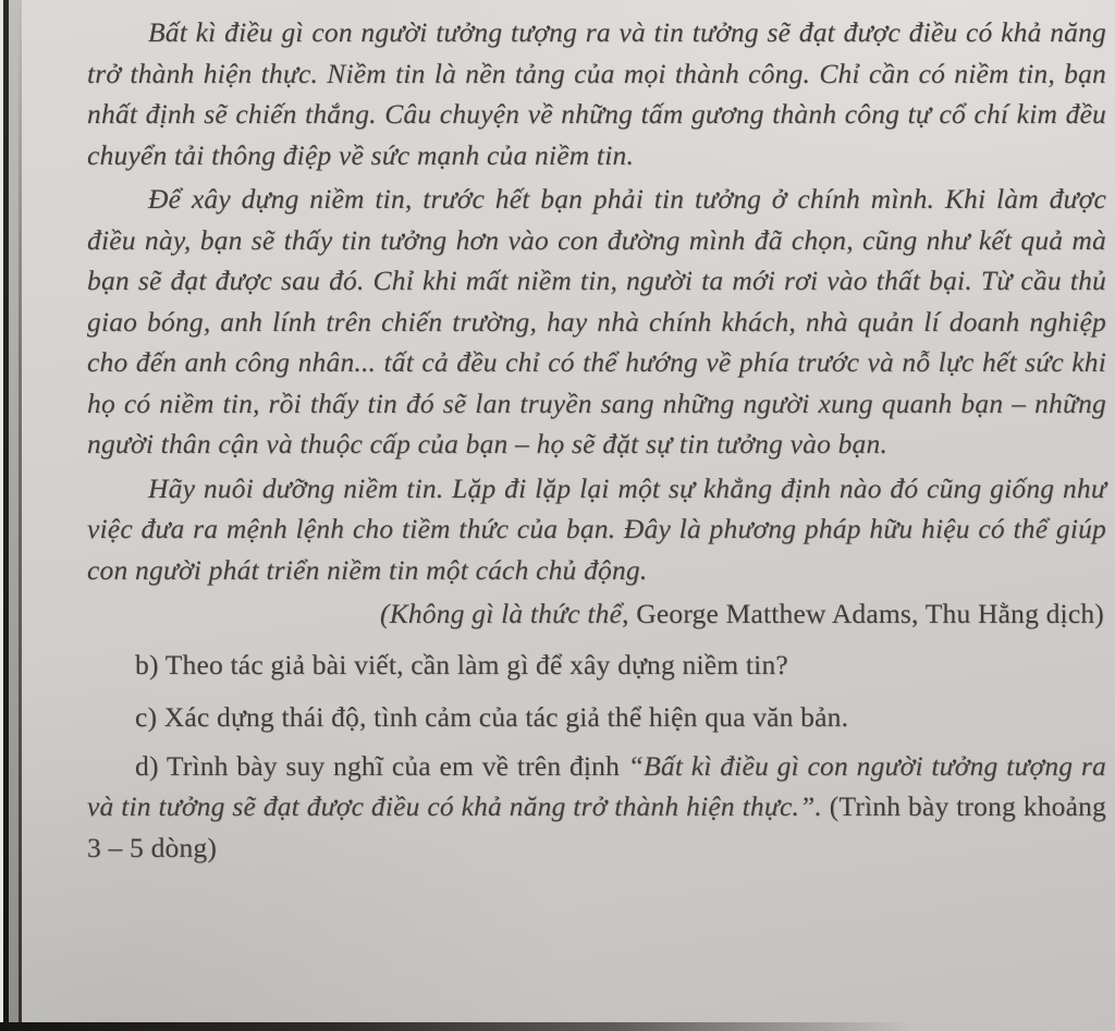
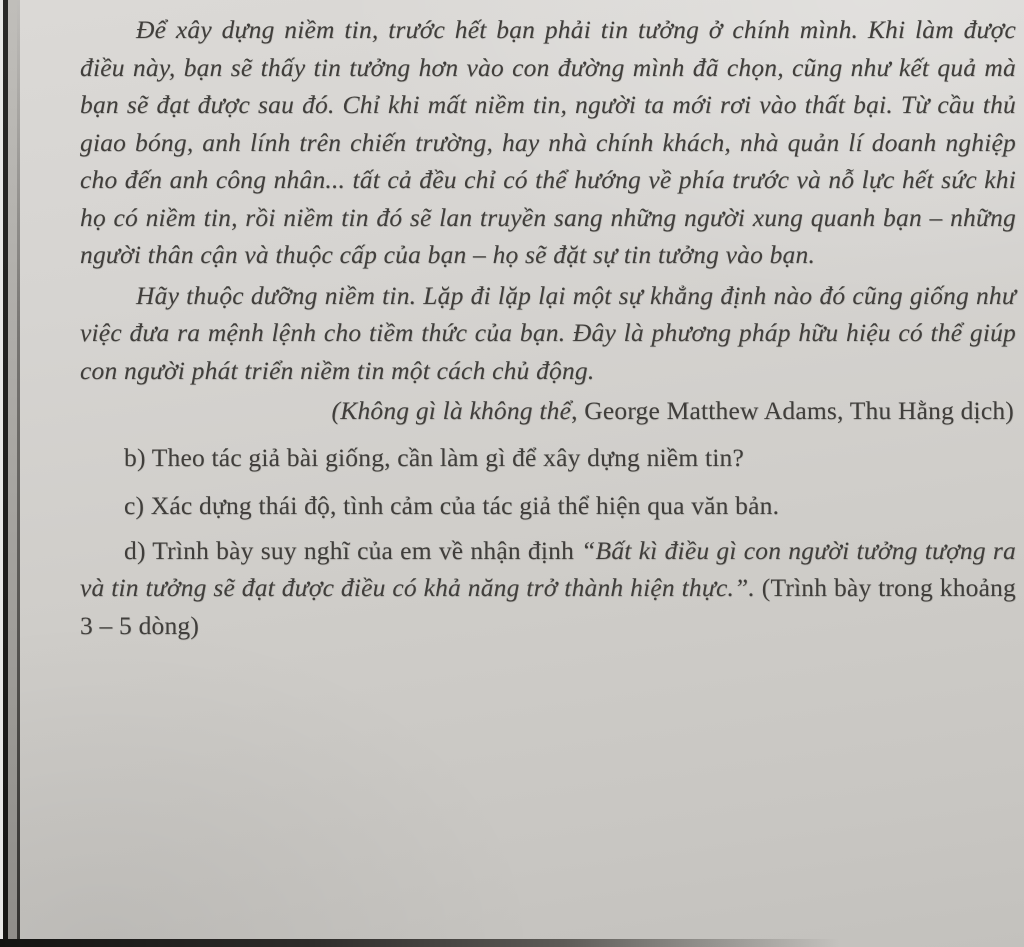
- Bất kì điều gì con người tưởng tượng ra và tin tưởng sẽ đạt được điều có khả năng trở thành hiện thực. Niềm tin là nền tảng của mọi thành công. Chỉ cần có niềm tin, bạn nhất định sẽ chiến thắng. Câu chuyện về những tấm gương thành công tự cổ chí kim đều chuyển tải thông điệp về sức mạnh của niềm tin.
- Để xây dựng niềm tin, trước hết bạn phải tin tưởng ở chính mình. Khi làm được điều này, bạn sẽ thấy tin tưởng hơn vào con đường mình đã chọn, cũng như kết quả mà bạn sẽ đạt được sau đó. Chỉ khi mất niềm tin, người ta mới rơi vào thất bại. Từ cầu thủ giao bóng, anh lính trên chiến trường, hay nhà chính khách, nhà quản lí doanh nghiệp cho đến anh công nhân... tất cả đều chỉ có thể hướng về phía trước và nỗ lực hết sức khi họ có niềm tin, rồi thấy tin đó sẽ lan truyền sang những người xung quanh bạn – những người thân cận và thuộc cấp của bạn – họ sẽ đặt sự tin tưởng vào bạn.
+ Để xây dựng niềm tin, trước hết bạn phải tin tưởng ở chính mình. Khi làm được điều này, bạn sẽ thấy tin tưởng hơn vào con đường mình đã chọn, cũng như kết quả mà bạn sẽ đạt được sau đó. Chỉ khi mất niềm tin, người ta mới rơi vào thất bại. Từ cầu thủ giao bóng, anh lính trên chiến trường, hay nhà chính khách, nhà quản lí doanh nghiệp cho đến anh công nhân... tất cả đều chỉ có thể hướng về phía trước và nỗ lực hết sức khi họ có niềm tin, rồi niềm tin đó sẽ lan truyền sang những người xung quanh bạn – những người thân cận và thuộc cấp của bạn – họ sẽ đặt sự tin tưởng vào bạn.
- Hãy nuôi dưỡng niềm tin. Lặp đi lặp lại một sự khẳng định nào đó cũng giống như việc đưa ra mệnh lệnh cho tiềm thức của bạn. Đây là phương pháp hữu hiệu có thể giúp con người phát triển niềm tin một cách chủ động.
+ Hãy thuộc dưỡng niềm tin. Lặp đi lặp lại một sự khẳng định nào đó cũng giống như việc đưa ra mệnh lệnh cho tiềm thức của bạn. Đây là phương pháp hữu hiệu có thể giúp con người phát triển niềm tin một cách chủ động.
- (Không gì là thức thể, George Matthew Adams, Thu Hằng dịch)
+ (Không gì là không thể, George Matthew Adams, Thu Hằng dịch)
- b) Theo tác giả bài viết, cần làm gì để xây dựng niềm tin?
+ b) Theo tác giả bài giống, cần làm gì để xây dựng niềm tin?
  c) Xác dựng thái độ, tình cảm của tác giả thể hiện qua văn bản.
- d) Trình bày suy nghĩ của em về trên định “Bất kì điều gì con người tưởng tượng ra và tin tưởng sẽ đạt được điều có khả năng trở thành hiện thực.”. (Trình bày trong khoảng 3 – 5 dòng)
+ d) Trình bày suy nghĩ của em về nhận định “Bất kì điều gì con người tưởng tượng ra và tin tưởng sẽ đạt được điều có khả năng trở thành hiện thực.”. (Trình bày trong khoảng 3 – 5 dòng)
